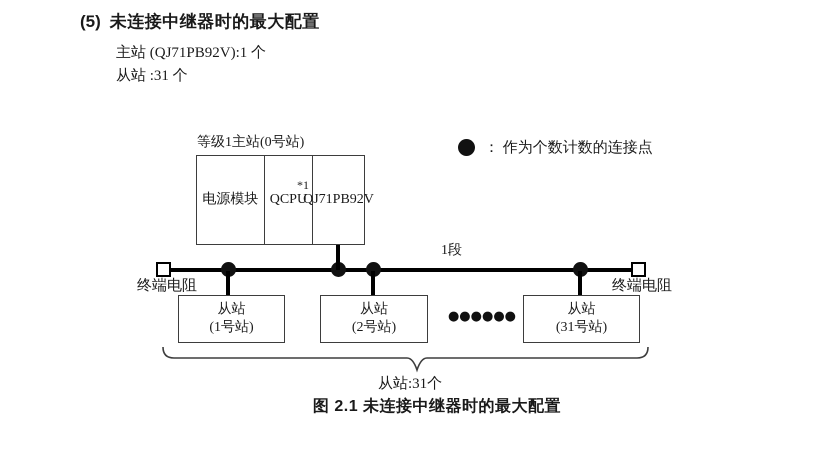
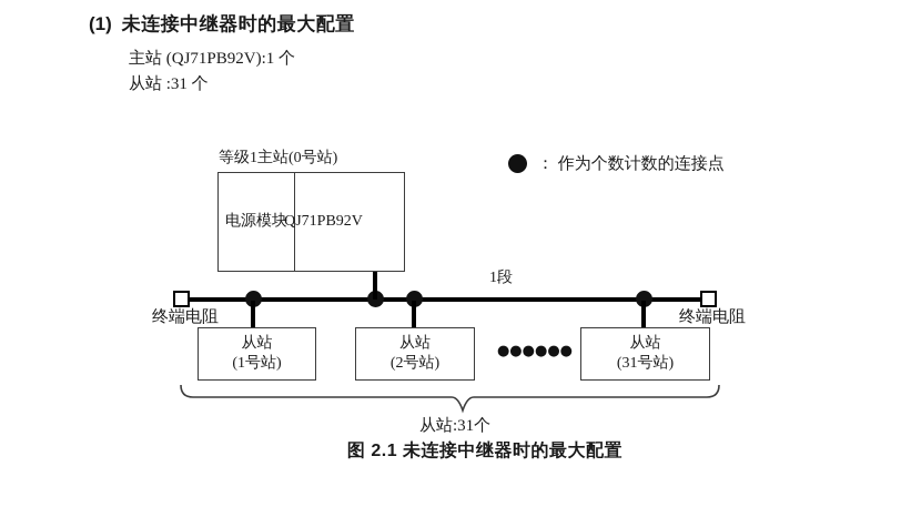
- (5) 未连接中继器时的最大配置
+ (1) 未连接中继器时的最大配置
  主站 (QJ71PB92V):1 个
  从站 :31 个
  等级1主站(0号站)
  电源模块
- QCPU
- *1
  QJ71
  PB92V
  ： 作为个数计数的连接点
  1段
  终端电阻
  终端电阻
  从站
  (1号站)
  从站
  (2号站)
  从站
  (31号站)
  ●●●●●●
  从站:31个
  图 2.1 未连接中继器时的最大配置
